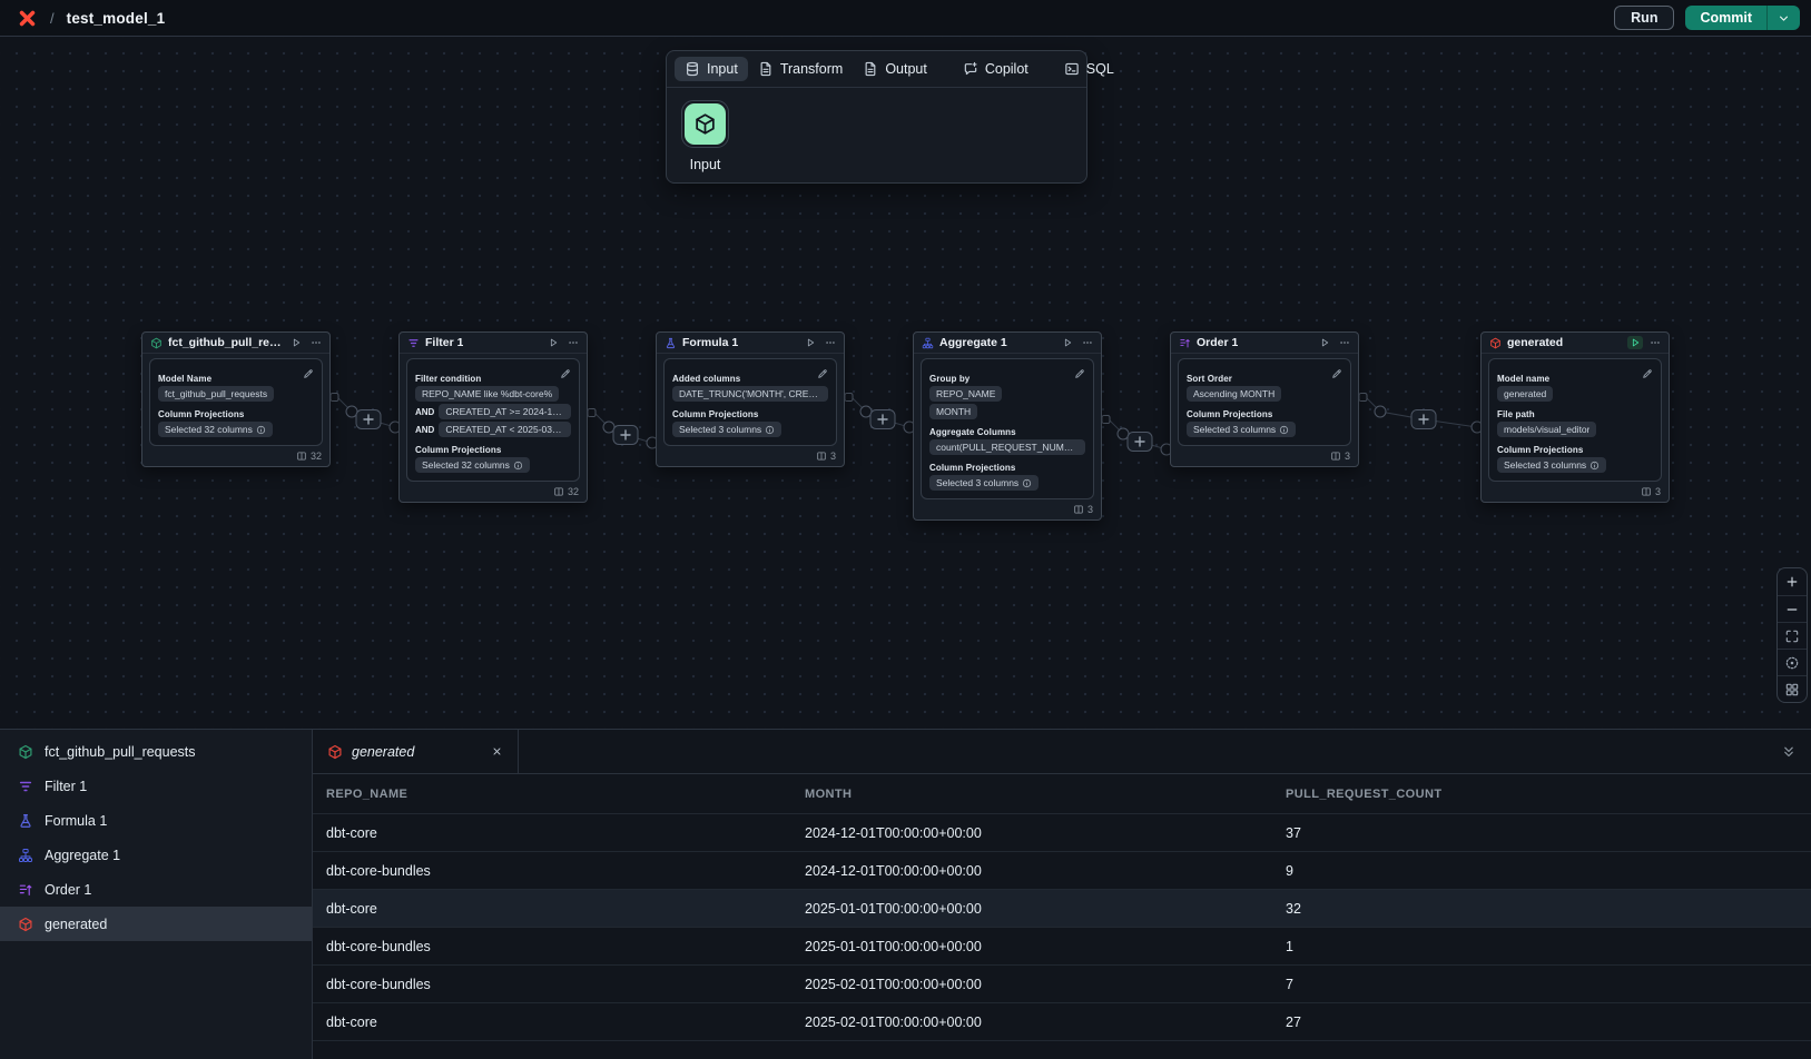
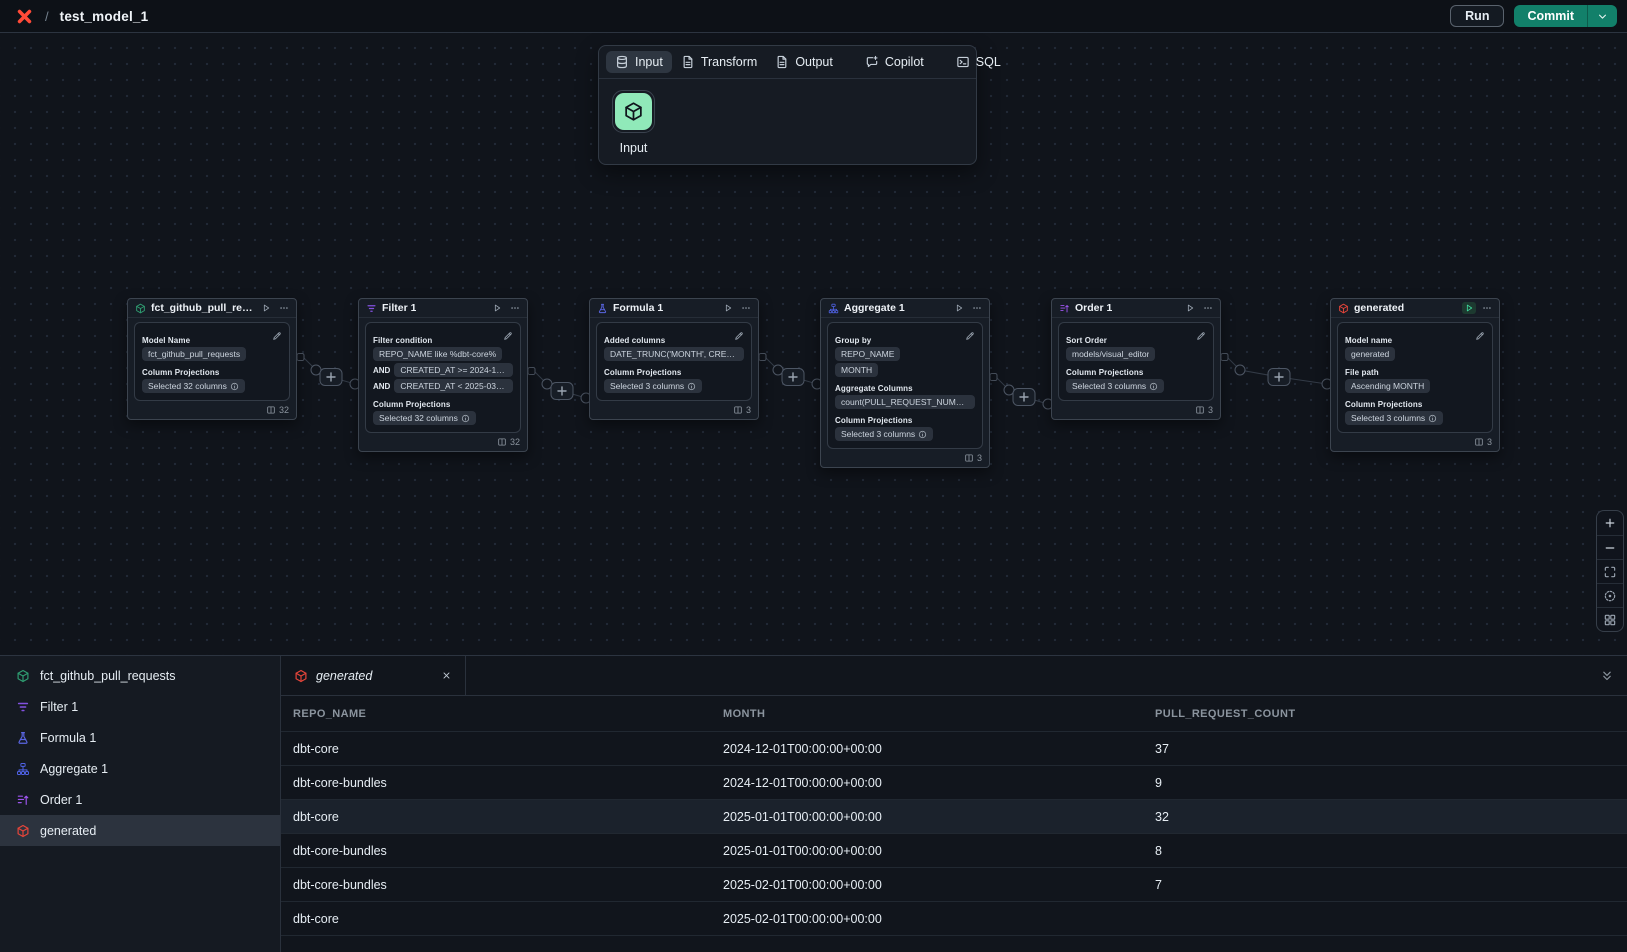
  /
  test_model_1
  Run
  Commit
  Input
  Transform
  Output
  Copilot
  SQL
  Input
  fct_github_pull_requ
  Model Name
  fct_github_pull_requests
  Column Projections
  Selected 32 columns
  32
  Filter 1
  Filter condition
  REPO_NAME like %dbt-core%
  AND
  CREATED_AT >= 2024-12-0
  AND
  CREATED_AT < 2025-03-01
  Column Projections
  Selected 32 columns
  32
  Formula 1
  Added columns
  DATE_TRUNC('MONTH', CREAT
  Column Projections
  Selected 3 columns
  3
  Aggregate 1
  Group by
  REPO_NAME
  MONTH
  Aggregate Columns
  count(PULL_REQUEST_NUMBE
  Column Projections
  Selected 3 columns
  3
  Order 1
  Sort Order
- Ascending MONTH
+ models/visual_editor
  Column Projections
  Selected 3 columns
  3
  generated
  Model name
  generated
  File path
- models/visual_editor
+ Ascending MONTH
  Column Projections
  Selected 3 columns
  3
  fct_github_pull_requests
  Filter 1
  Formula 1
  Aggregate 1
  Order 1
  generated
  generated
  REPO_NAME
  MONTH
  PULL_REQUEST_COUNT
  dbt-core
  2024-12-01T00:00:00+00:00
  37
  dbt-core-bundles
  2024-12-01T00:00:00+00:00
  9
  dbt-core
  2025-01-01T00:00:00+00:00
  32
  dbt-core-bundles
  2025-01-01T00:00:00+00:00
- 1
+ 8
  dbt-core-bundles
  2025-02-01T00:00:00+00:00
  7
  dbt-core
  2025-02-01T00:00:00+00:00
- 27
